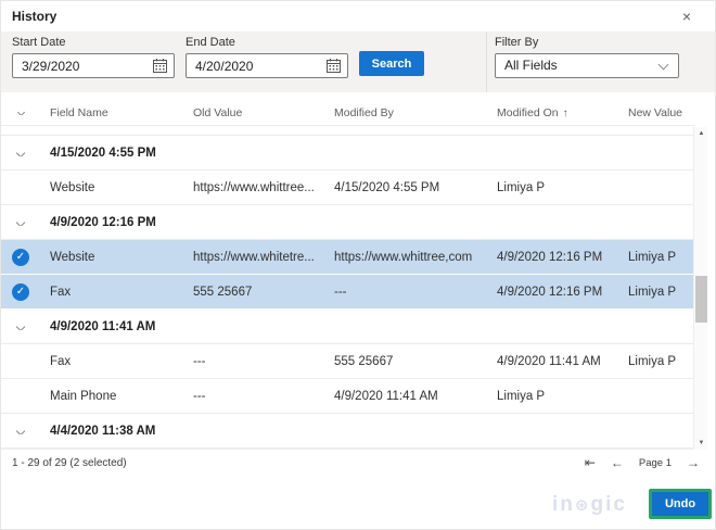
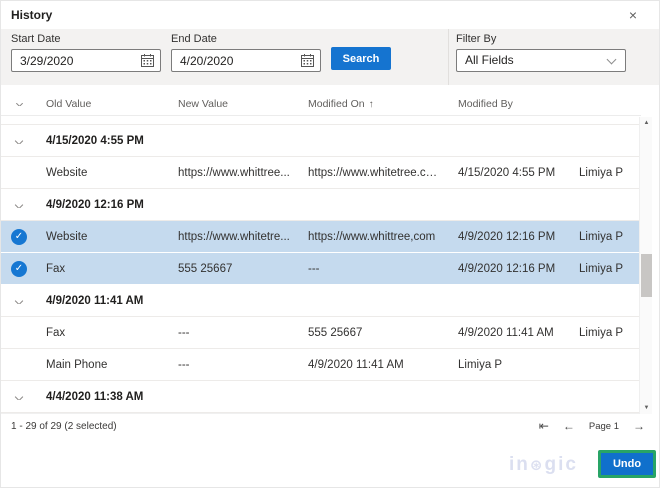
  History
  ×
  Start Date
  3/29/2020
  End Date
  4/20/2020
  Search
  Filter By
  All Fields
- Field Name
  Old Value
- Modified By
+ New Value
  Modified On ↑
- New Value
+ Modified By
  4/15/2020 4:55 PM
  Website
  https://www.whittree...
+ https://www.whitetree.com
  4/15/2020 4:55 PM
  Limiya P
  4/9/2020 12:16 PM
  ✓
  Website
  https://www.whitetre...
  https://www.whittree,com
  4/9/2020 12:16 PM
  Limiya P
  ✓
  Fax
  555 25667
  ---
  4/9/2020 12:16 PM
  Limiya P
  4/9/2020 11:41 AM
  Fax
  ---
  555 25667
  4/9/2020 11:41 AM
  Limiya P
  Main Phone
  ---
  4/9/2020 11:41 AM
  Limiya P
  4/4/2020 11:38 AM
  1 - 29 of 29 (2 selected)
  ⇤
  ←
  Page 1
  →
  in⊛gic
  Undo
